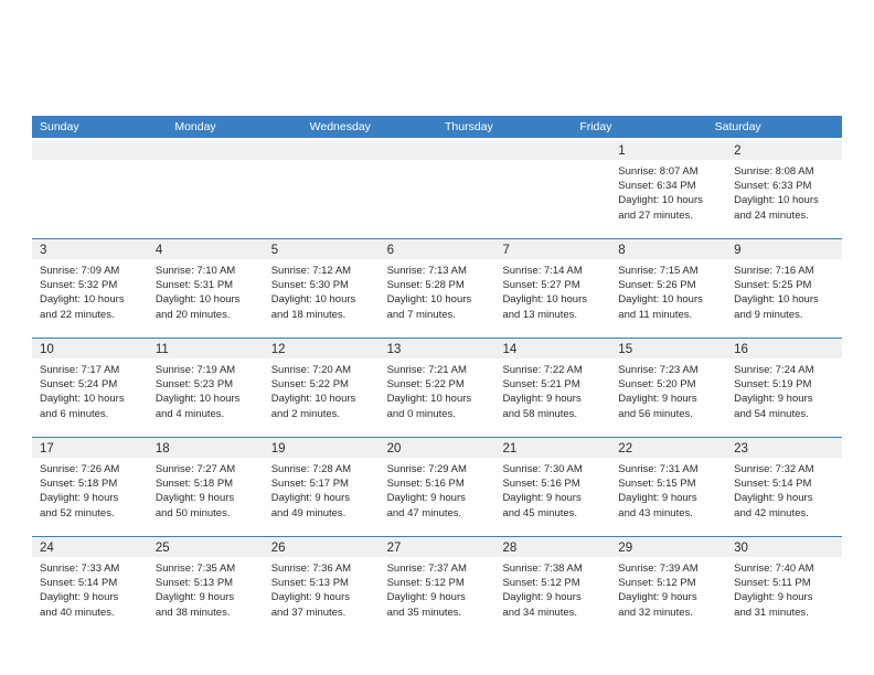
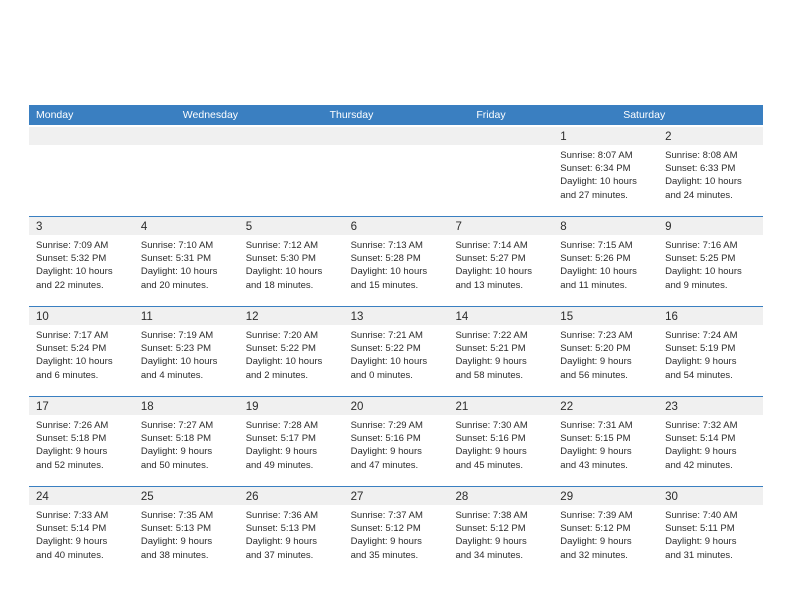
- Sunday
  Monday
  Wednesday
  Thursday
  Friday
  Saturday
  1
  Sunrise: 8:07 AM
  Sunset: 6:34 PM
  Daylight: 10 hours
  and 27 minutes.
  2
  Sunrise: 8:08 AM
  Sunset: 6:33 PM
  Daylight: 10 hours
  and 24 minutes.
  3
  Sunrise: 7:09 AM
  Sunset: 5:32 PM
  Daylight: 10 hours
  and 22 minutes.
  4
  Sunrise: 7:10 AM
  Sunset: 5:31 PM
  Daylight: 10 hours
  and 20 minutes.
  5
  Sunrise: 7:12 AM
  Sunset: 5:30 PM
  Daylight: 10 hours
  and 18 minutes.
  6
  Sunrise: 7:13 AM
  Sunset: 5:28 PM
  Daylight: 10 hours
- and 7 minutes.
+ and 15 minutes.
  7
  Sunrise: 7:14 AM
  Sunset: 5:27 PM
  Daylight: 10 hours
  and 13 minutes.
  8
  Sunrise: 7:15 AM
  Sunset: 5:26 PM
  Daylight: 10 hours
  and 11 minutes.
  9
  Sunrise: 7:16 AM
  Sunset: 5:25 PM
  Daylight: 10 hours
  and 9 minutes.
  10
  Sunrise: 7:17 AM
  Sunset: 5:24 PM
  Daylight: 10 hours
  and 6 minutes.
  11
  Sunrise: 7:19 AM
  Sunset: 5:23 PM
  Daylight: 10 hours
  and 4 minutes.
  12
  Sunrise: 7:20 AM
  Sunset: 5:22 PM
  Daylight: 10 hours
  and 2 minutes.
  13
  Sunrise: 7:21 AM
  Sunset: 5:22 PM
  Daylight: 10 hours
  and 0 minutes.
  14
  Sunrise: 7:22 AM
  Sunset: 5:21 PM
  Daylight: 9 hours
  and 58 minutes.
  15
  Sunrise: 7:23 AM
  Sunset: 5:20 PM
  Daylight: 9 hours
  and 56 minutes.
  16
  Sunrise: 7:24 AM
  Sunset: 5:19 PM
  Daylight: 9 hours
  and 54 minutes.
  17
  Sunrise: 7:26 AM
  Sunset: 5:18 PM
  Daylight: 9 hours
  and 52 minutes.
  18
  Sunrise: 7:27 AM
  Sunset: 5:18 PM
  Daylight: 9 hours
  and 50 minutes.
  19
  Sunrise: 7:28 AM
  Sunset: 5:17 PM
  Daylight: 9 hours
  and 49 minutes.
  20
  Sunrise: 7:29 AM
  Sunset: 5:16 PM
  Daylight: 9 hours
  and 47 minutes.
  21
  Sunrise: 7:30 AM
  Sunset: 5:16 PM
  Daylight: 9 hours
  and 45 minutes.
  22
  Sunrise: 7:31 AM
  Sunset: 5:15 PM
  Daylight: 9 hours
  and 43 minutes.
  23
  Sunrise: 7:32 AM
  Sunset: 5:14 PM
  Daylight: 9 hours
  and 42 minutes.
  24
  Sunrise: 7:33 AM
  Sunset: 5:14 PM
  Daylight: 9 hours
  and 40 minutes.
  25
  Sunrise: 7:35 AM
  Sunset: 5:13 PM
  Daylight: 9 hours
  and 38 minutes.
  26
  Sunrise: 7:36 AM
  Sunset: 5:13 PM
  Daylight: 9 hours
  and 37 minutes.
  27
  Sunrise: 7:37 AM
  Sunset: 5:12 PM
  Daylight: 9 hours
  and 35 minutes.
  28
  Sunrise: 7:38 AM
  Sunset: 5:12 PM
  Daylight: 9 hours
  and 34 minutes.
  29
  Sunrise: 7:39 AM
  Sunset: 5:12 PM
  Daylight: 9 hours
  and 32 minutes.
  30
  Sunrise: 7:40 AM
  Sunset: 5:11 PM
  Daylight: 9 hours
  and 31 minutes.
